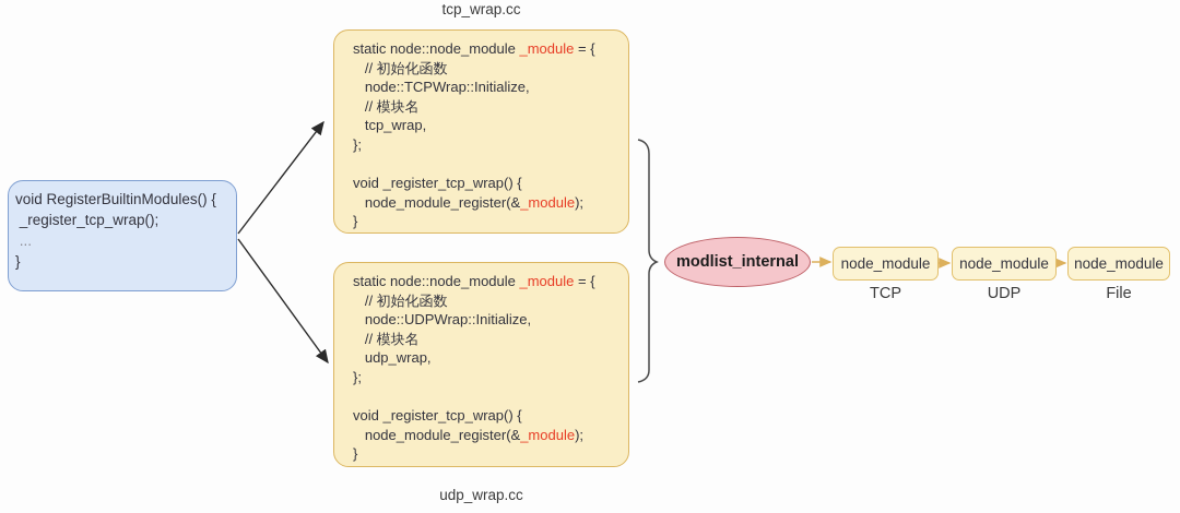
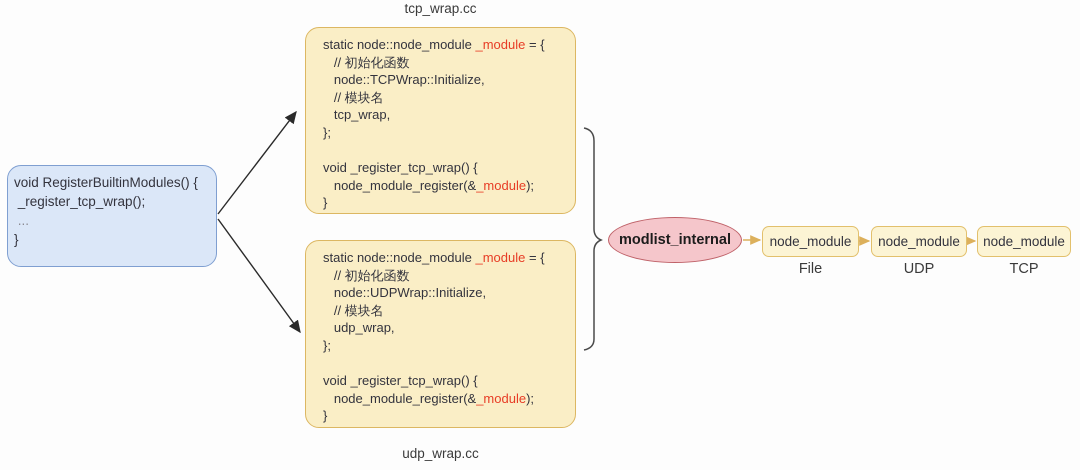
  tcp_wrap.cc
  udp_wrap.cc
  void RegisterBuiltinModules() {
  _register_tcp_wrap();
  ...
  }
  static node::node_module _module = {
  // 初始化函数
  node::TCPWrap::Initialize,
  // 模块名
  tcp_wrap,
  };
  void _register_tcp_wrap() {
  node_module_register(&_module);
  }
  static node::node_module _module = {
  // 初始化函数
  node::UDPWrap::Initialize,
  // 模块名
  udp_wrap,
  };
  void _register_tcp_wrap() {
  node_module_register(&_module);
  }
  modlist_internal
  node_module
  node_module
  node_module
- TCP
+ File
  UDP
- File
+ TCP
